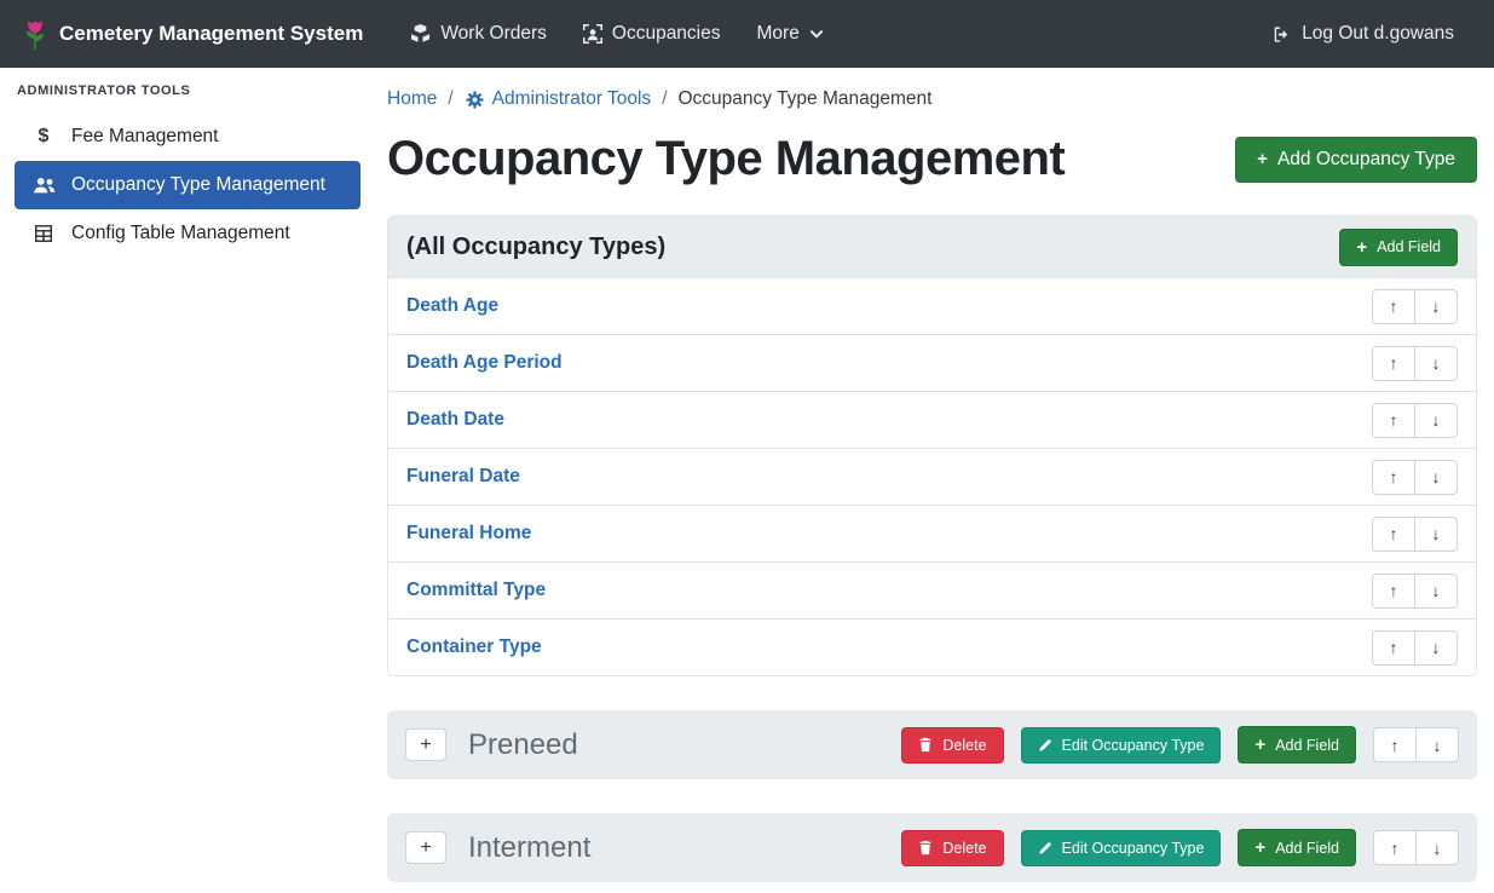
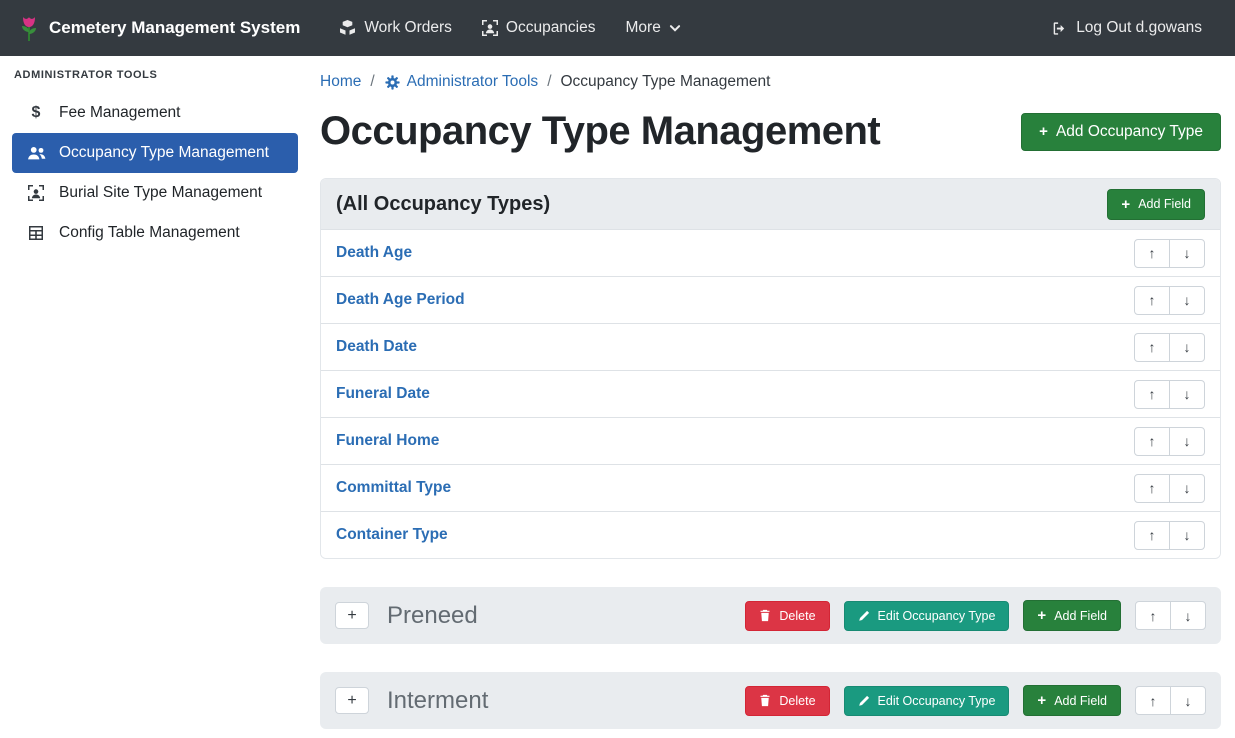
  Cemetery Management System
  Work Orders
  Occupancies
  More
  Log Out d.gowans
  ADMINISTRATOR TOOLS
  $
  Fee Management
  Occupancy Type Management
+ Burial Site Type Management
  Config Table Management
  Home
  /
  Administrator Tools
  /
  Occupancy Type Management
  Occupancy Type Management
  +
  Add Occupancy Type
  (All Occupancy Types)
  +
  Add Field
  Death Age
  ↑
  ↓
  Death Age Period
  ↑
  ↓
  Death Date
  ↑
  ↓
  Funeral Date
  ↑
  ↓
  Funeral Home
  ↑
  ↓
  Committal Type
  ↑
  ↓
  Container Type
  ↑
  ↓
  +
  Preneed
  Delete
  Edit Occupancy Type
  +
  Add Field
  ↑
  ↓
  +
  Interment
  Delete
  Edit Occupancy Type
  +
  Add Field
  ↑
  ↓
